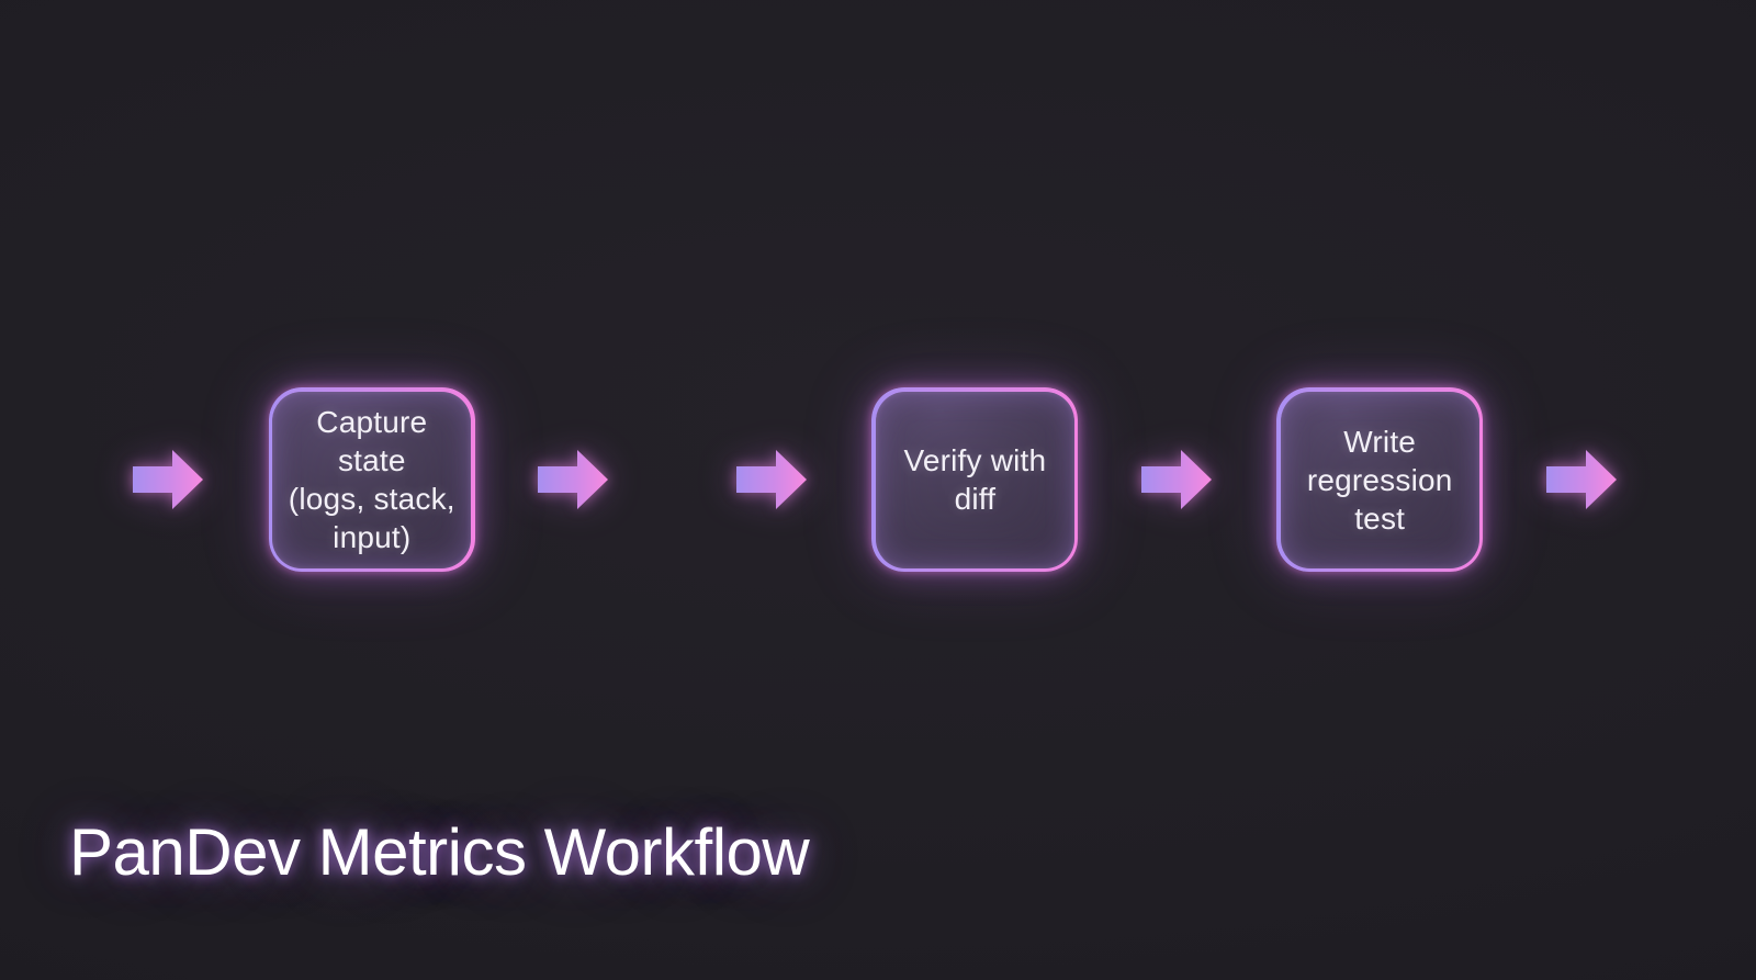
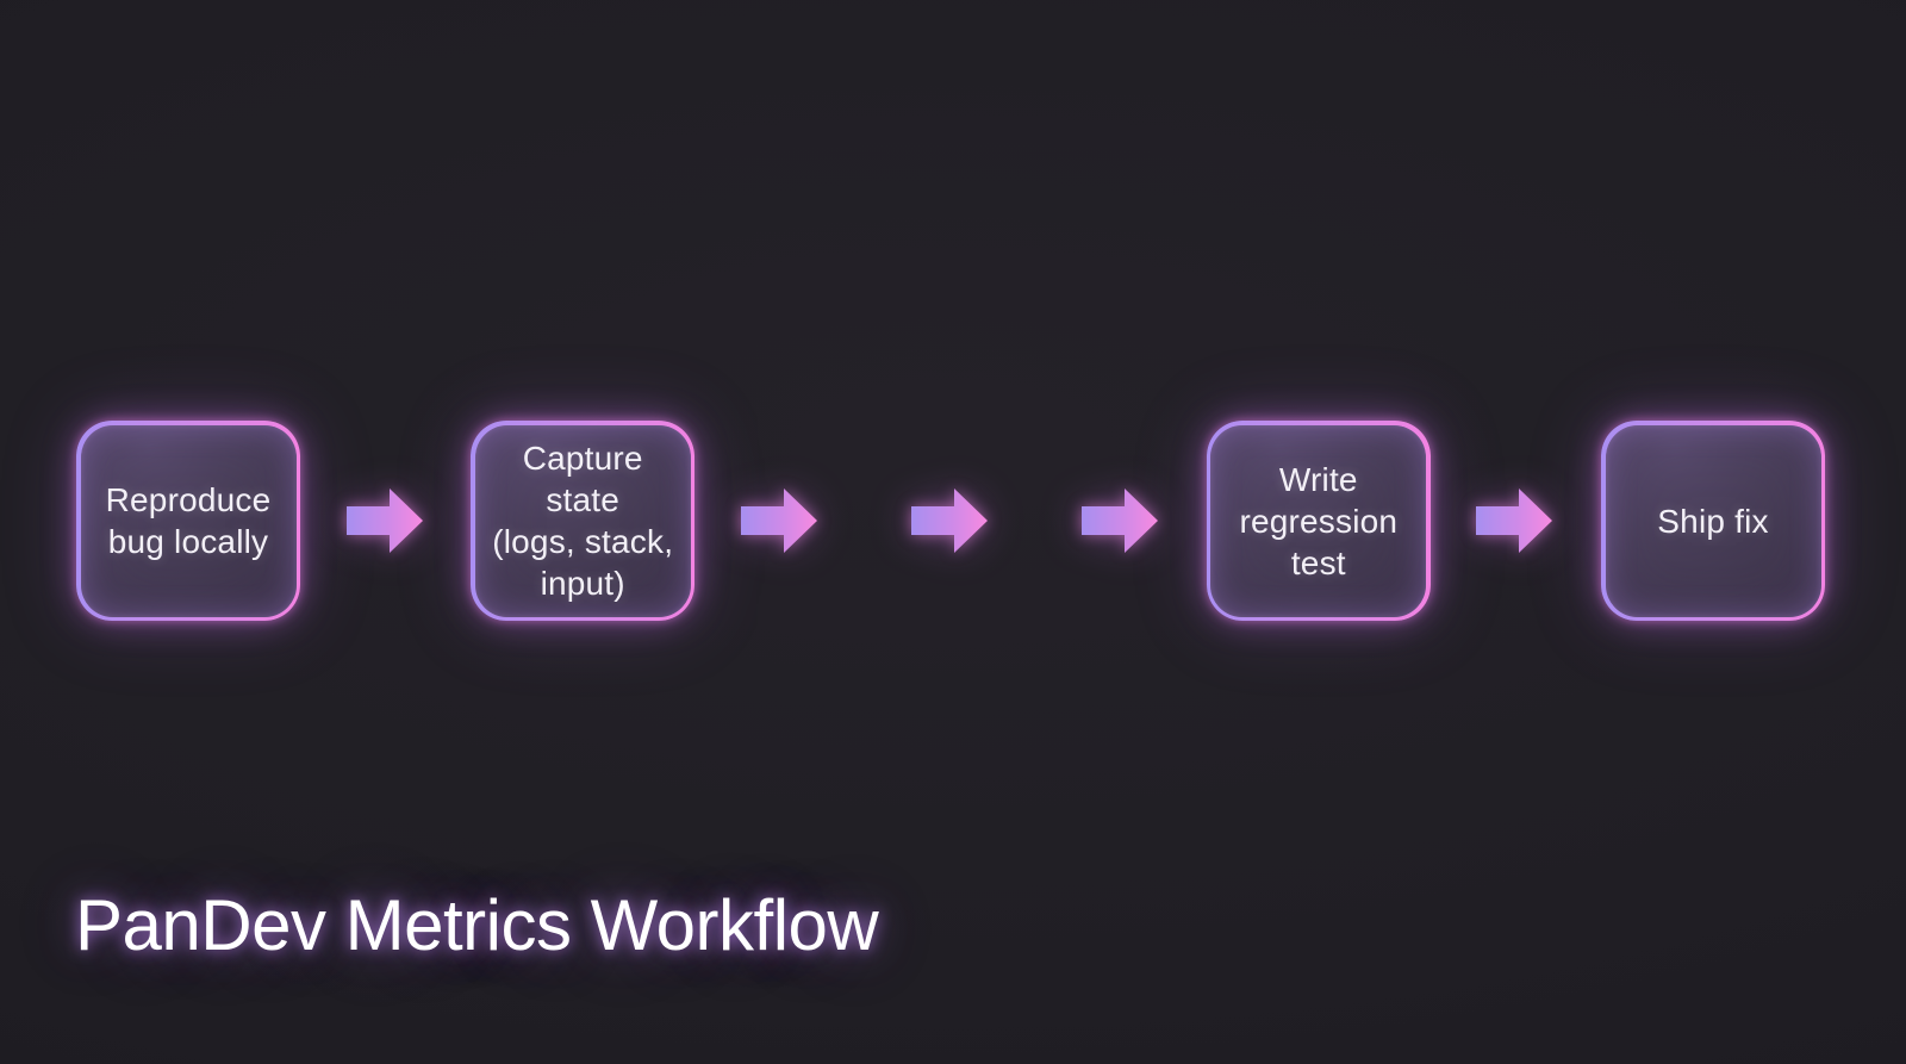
+ Reproduce
+ bug locally
  Capture
  state
  (logs, stack,
  input)
- Verify with
- diff
  Write
  regression
  test
+ Ship fix
  PanDev Metrics Workflow
